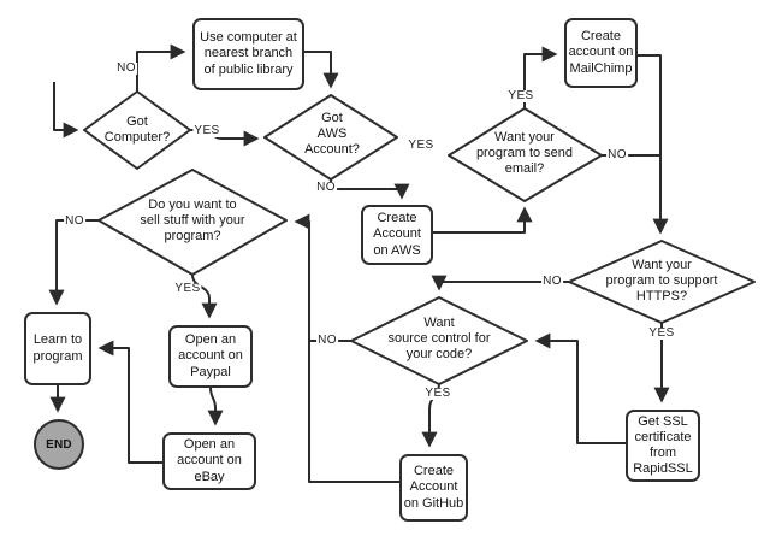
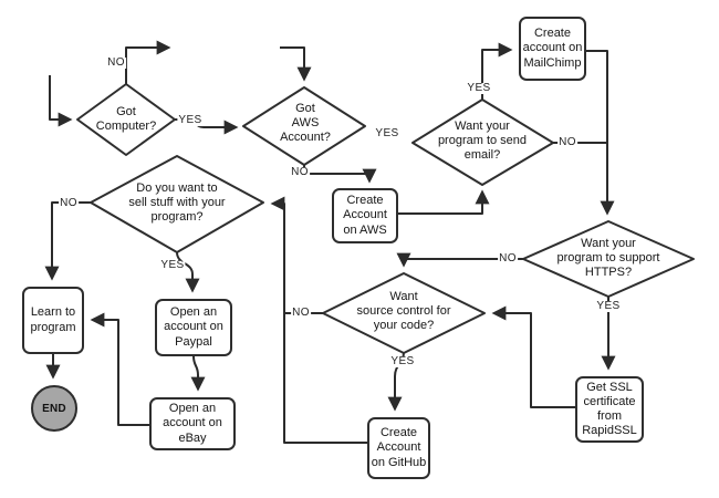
  END
- Use computer at
- nearest branch
- of public library
  Create
  Account
  on AWS
  Create
  account on
  MailChimp
  Get SSL
  certificate
  from
  RapidSSL
  Create
  Account
  on GitHub
  Open an
  account on
  Paypal
  Open an
  account on
  eBay
  Learn to
  program
  Got
  Computer?
  Got
  AWS
  Account?
  Want your
  program to send
  email?
  Want your
  program to support
  HTTPS?
  Want
  source control for
  your code?
  Do you want to
  sell stuff with your
  program?
  NO
  YES
  NO
  YES
  YES
  NO
  NO
  YES
  NO
  YES
  NO
  YES
